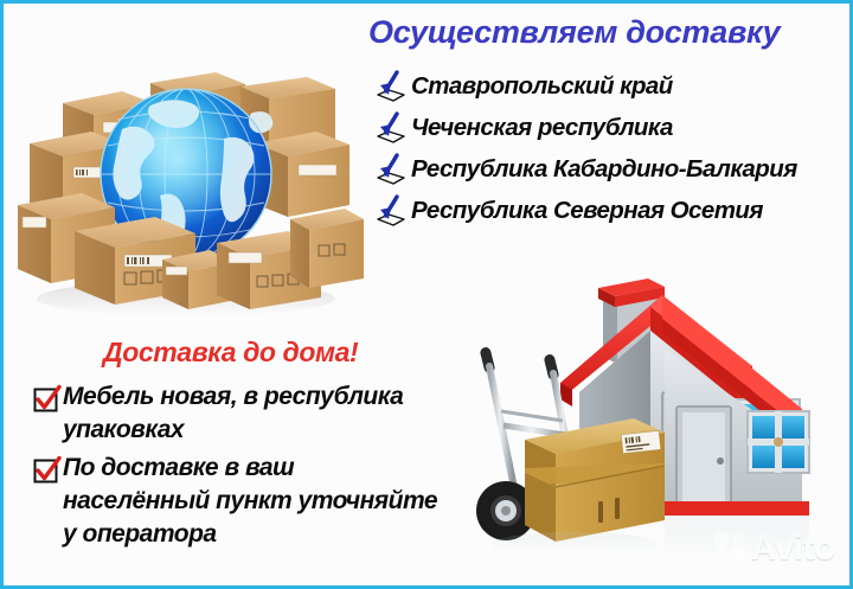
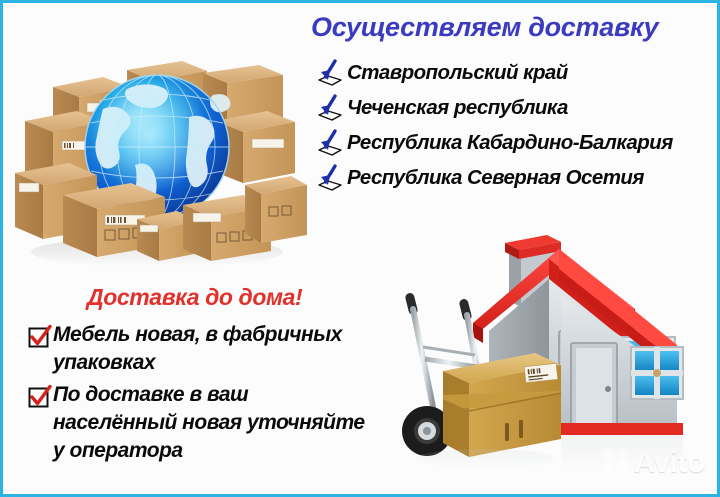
  Осуществляем доставку
  Ставропольский край
  Чеченская республика
  Республика Кабардино-Балкария
  Республика Северная Осетия
  Доставка до дома!
- Мебель новая, в республика упаковках
+ Мебель новая, в фабричных упаковках
- По доставке в ваш населённый пункт уточняйте у оператора
+ По доставке в ваш населённый новая уточняйте у оператора
  Avito
